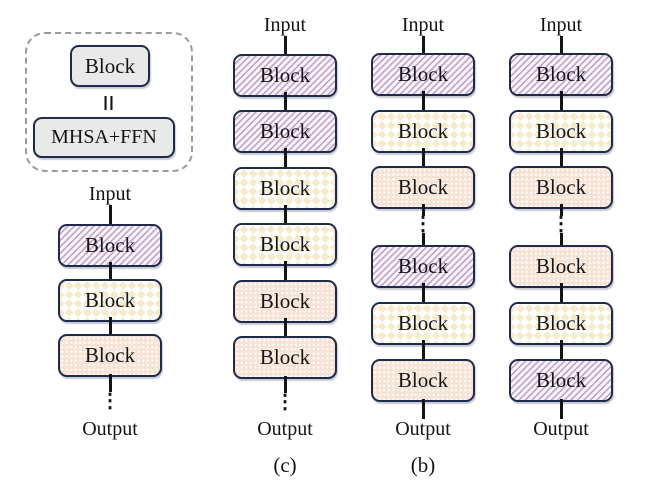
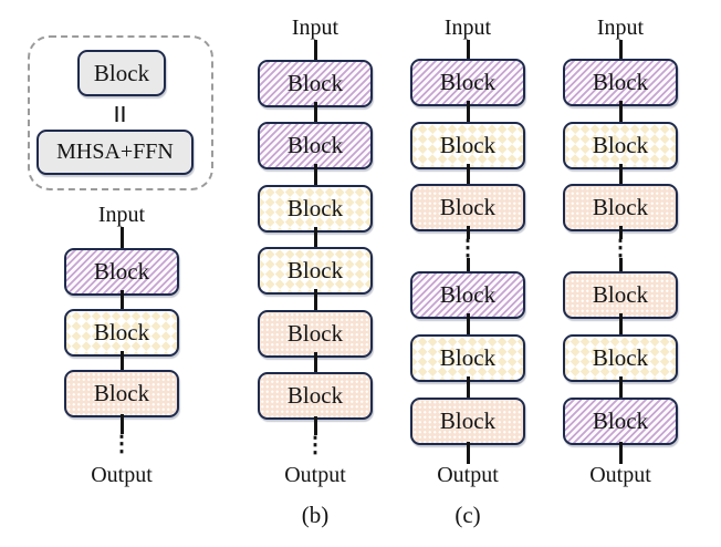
  Block
  MHSA+FFN
  Input
  Block
  Block
  Block
  ⋮
  Output
  Input
  Block
  Block
  Block
  Block
  Block
  Block
  ⋮
  Output
- (c)
+ (b)
  Input
  Block
  Block
  Block
  ⋮
  Block
  Block
  Block
  Output
- (b)
+ (c)
  Input
  Block
  Block
  Block
  ⋮
  Block
  Block
  Block
  Output
